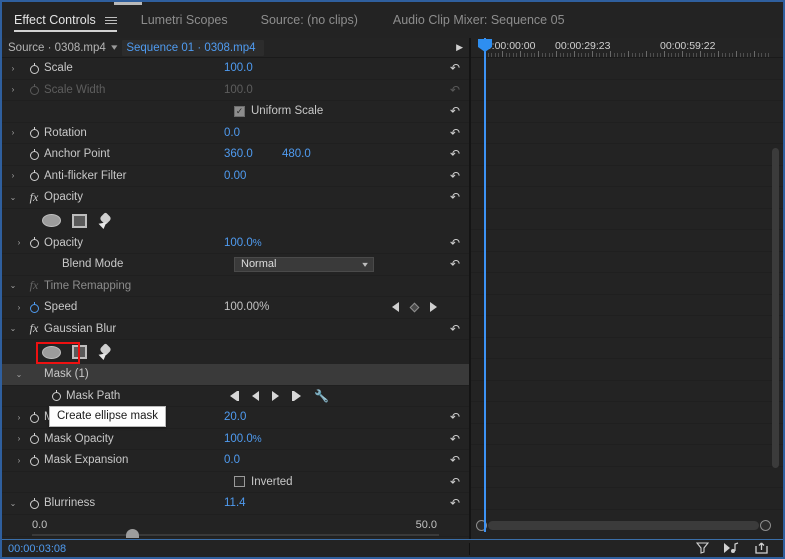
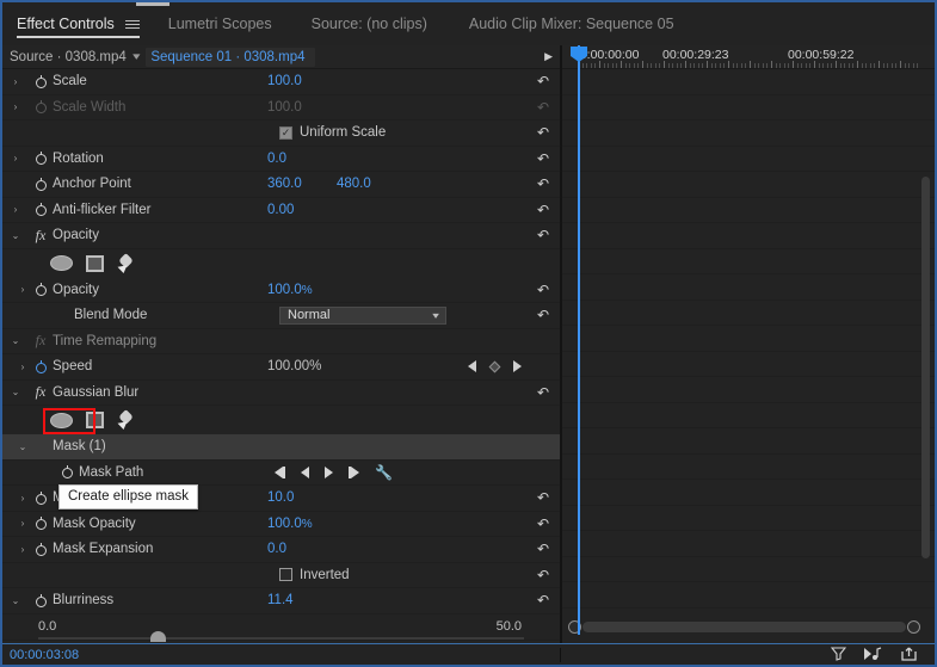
  Effect Controls
  Lumetri Scopes
  Source: (no clips)
  Audio Clip Mixer: Sequence 05
  Source · 0308.mp4
  ▾
  Sequence 01 · 0308.mp4
  ▶
  ›
  Scale
  100.0
  ↶
  ›
  Scale Width
  100.0
  ↶
  ✓
  Uniform Scale
  ↶
  ›
  Rotation
  0.0
  ↶
  Anchor Point
  360.0
  480.0
  ↶
  ›
  Anti-flicker Filter
  0.00
  ↶
  ⌄
  fx
  Opacity
  ↶
  ›
  Opacity
  100.0%
  ↶
  Blend Mode
  Normal
  ▾
  ↶
  ⌄
  fx
  Time Remapping
  ›
  Speed
  100.00%
  ⌄
  fx
  Gaussian Blur
  ↶
  ⌄
  Mask (1)
  Mask Path
  🔧
  ›
- 20.0
+ 10.0
  ↶
  ›
  Mask Opacity
  100.0%
  ↶
  ›
  Mask Expansion
  0.0
  ↶
  ✓
  Inverted
  ↶
  ⌄
  Blurriness
  11.4
  ↶
  0.0
  50.0
  Create ellipse mask
  :00:00:00
  00:00:29:23
  00:00:59:22
  00:00:03:08
